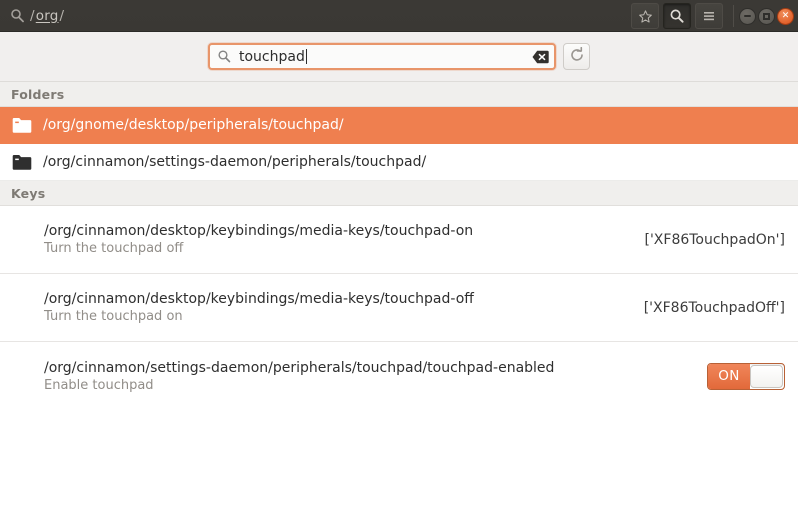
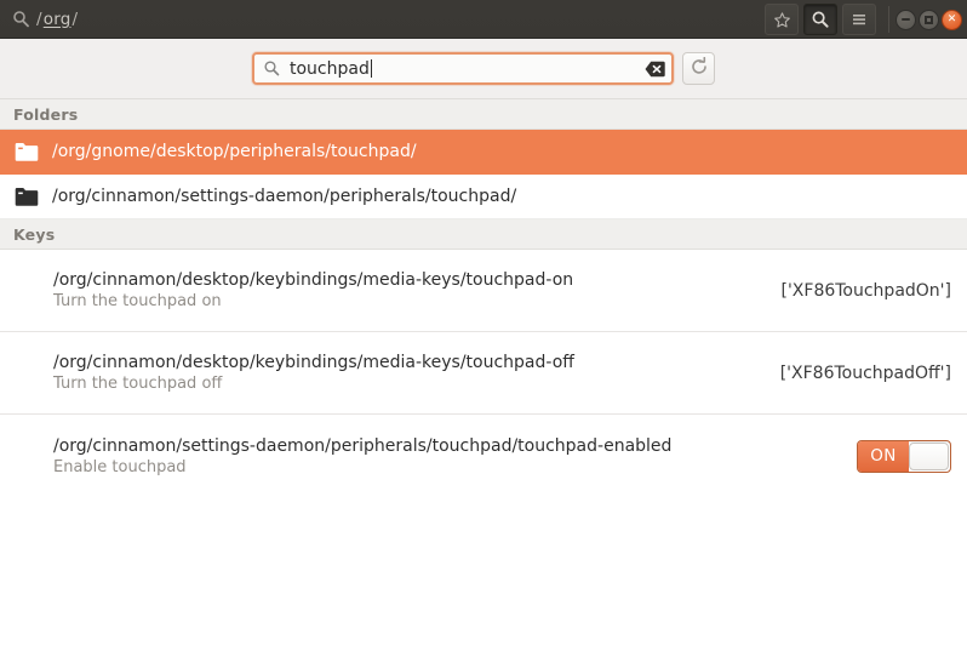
  /
  org
  /
  ✕
  touchpad
  Folders
  /org/gnome/desktop/peripherals/touchpad/
  /org/cinnamon/settings-daemon/peripherals/touchpad/
  Keys
  /org/cinnamon/desktop/keybindings/media-keys/touchpad-on
- Turn the touchpad off
+ Turn the touchpad on
  ['XF86TouchpadOn']
  /org/cinnamon/desktop/keybindings/media-keys/touchpad-off
- Turn the touchpad on
+ Turn the touchpad off
  ['XF86TouchpadOff']
  /org/cinnamon/settings-daemon/peripherals/touchpad/touchpad-enabled
  Enable touchpad
  ON
